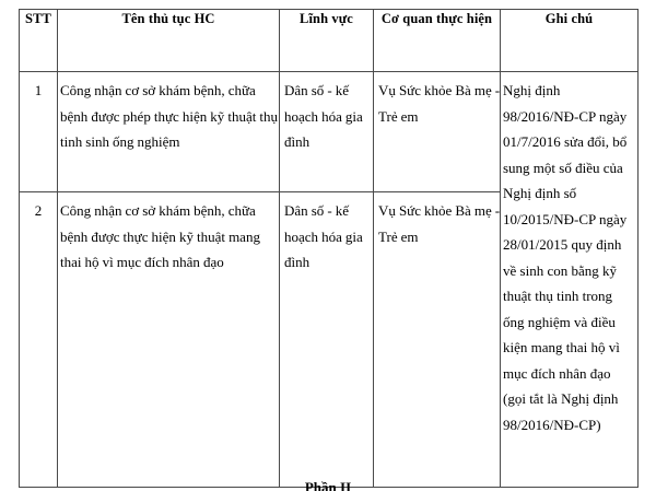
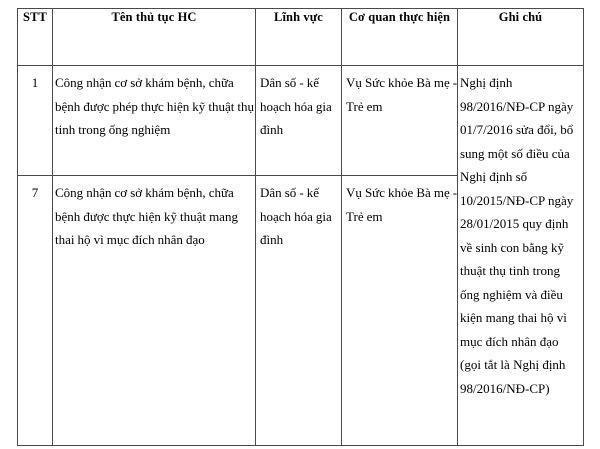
  STT	Tên thủ tục HC	Lĩnh vực	Cơ quan thực hiện	Ghi chú
- 1	Công nhận cơ sở khám bệnh, chữa bệnh được phép thực hiện kỹ thuật thụ tinh sinh ống nghiệm	Dân số - kế hoạch hóa gia đình	Vụ Sức khỏe Bà mẹ - Trẻ em	Nghị định 98/2016/NĐ-CP ngày 01/7/2016 sửa đổi, bổ sung một số điều của Nghị định số 10/2015/NĐ-CP ngày 28/01/2015 quy định về sinh con bằng kỹ thuật thụ tinh trong ống nghiệm và điều kiện mang thai hộ vì mục đích nhân đạo (gọi tắt là Nghị định 98/2016/NĐ-CP)
+ 1	Công nhận cơ sở khám bệnh, chữa bệnh được phép thực hiện kỹ thuật thụ tinh trong ống nghiệm	Dân số - kế hoạch hóa gia đình	Vụ Sức khỏe Bà mẹ - Trẻ em	Nghị định 98/2016/NĐ-CP ngày 01/7/2016 sửa đổi, bổ sung một số điều của Nghị định số 10/2015/NĐ-CP ngày 28/01/2015 quy định về sinh con bằng kỹ thuật thụ tinh trong ống nghiệm và điều kiện mang thai hộ vì mục đích nhân đạo (gọi tắt là Nghị định 98/2016/NĐ-CP)
- 2	Công nhận cơ sở khám bệnh, chữa bệnh được thực hiện kỹ thuật mang thai hộ vì mục đích nhân đạo	Dân số - kế hoạch hóa gia đình	Vụ Sức khỏe Bà mẹ - Trẻ em
+ 7	Công nhận cơ sở khám bệnh, chữa bệnh được thực hiện kỹ thuật mang thai hộ vì mục đích nhân đạo	Dân số - kế hoạch hóa gia đình	Vụ Sức khỏe Bà mẹ - Trẻ em
- Phần II
